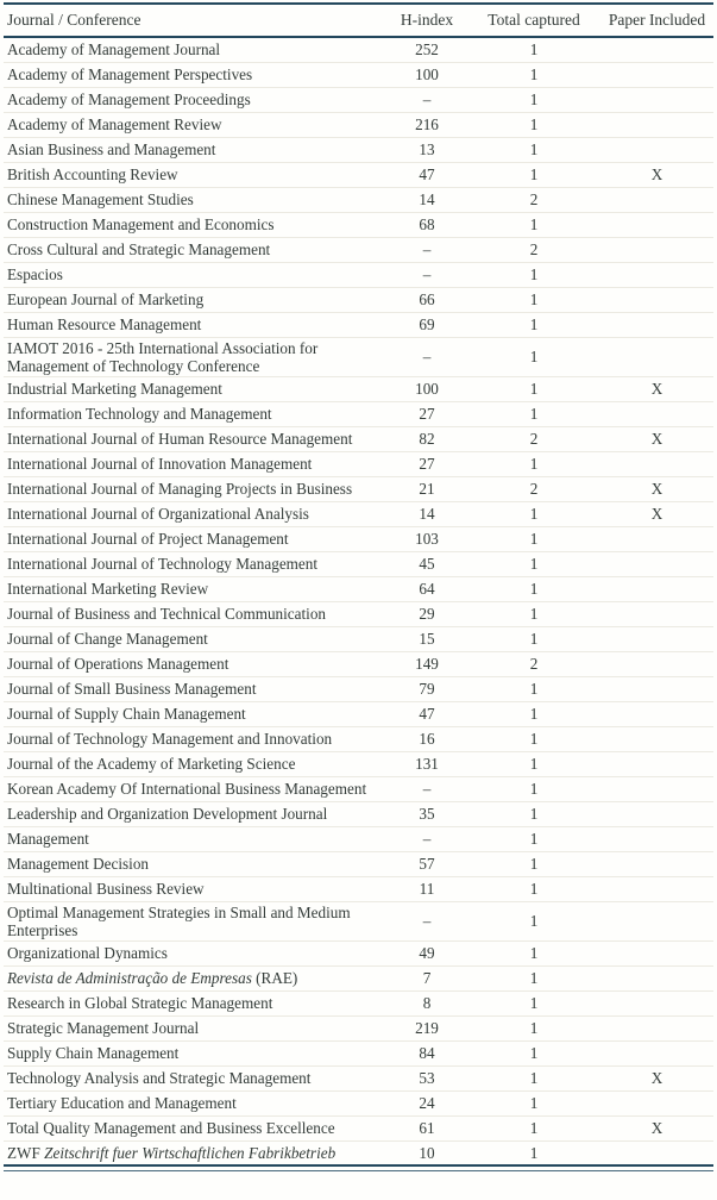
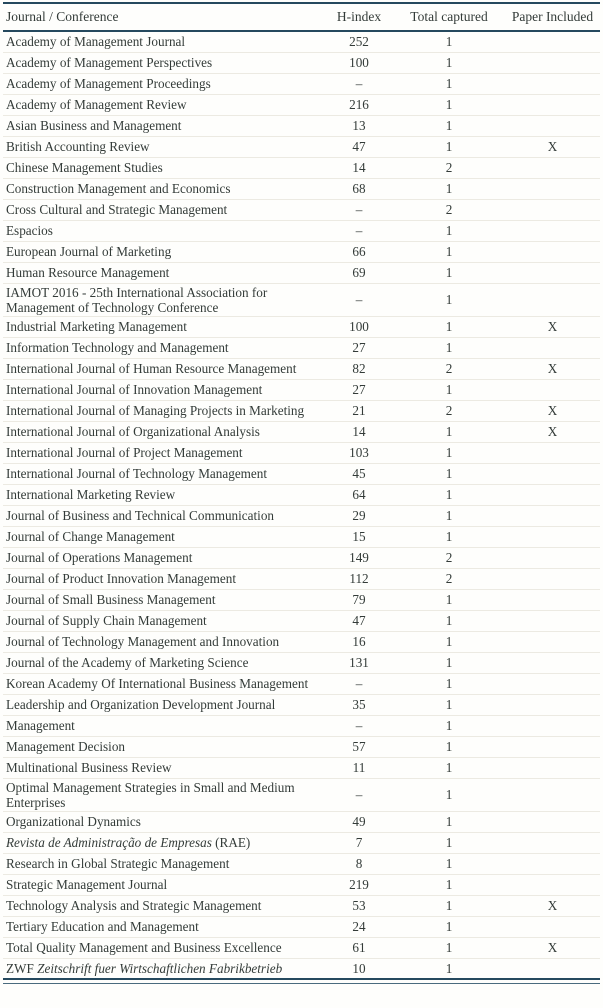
  Journal / Conference	H-index	Total captured	Paper Included
  Academy of Management Journal	252	1
  Academy of Management Perspectives	100	1
  Academy of Management Proceedings	–	1
  Academy of Management Review	216	1
  Asian Business and Management	13	1
  British Accounting Review	47	1	X
  Chinese Management Studies	14	2
  Construction Management and Economics	68	1
  Cross Cultural and Strategic Management	–	2
  Espacios	–	1
  European Journal of Marketing	66	1
  Human Resource Management	69	1
  IAMOT 2016 - 25th International Association for Management of Technology Conference	–	1
  Industrial Marketing Management	100	1	X
  Information Technology and Management	27	1
  International Journal of Human Resource Management	82	2	X
  International Journal of Innovation Management	27	1
- International Journal of Managing Projects in Business	21	2	X
+ International Journal of Managing Projects in Marketing	21	2	X
  International Journal of Organizational Analysis	14	1	X
  International Journal of Project Management	103	1
  International Journal of Technology Management	45	1
  International Marketing Review	64	1
  Journal of Business and Technical Communication	29	1
  Journal of Change Management	15	1
  Journal of Operations Management	149	2
+ Journal of Product Innovation Management	112	2
  Journal of Small Business Management	79	1
  Journal of Supply Chain Management	47	1
  Journal of Technology Management and Innovation	16	1
  Journal of the Academy of Marketing Science	131	1
  Korean Academy Of International Business Management	–	1
  Leadership and Organization Development Journal	35	1
  Management	–	1
  Management Decision	57	1
  Multinational Business Review	11	1
  Optimal Management Strategies in Small and Medium Enterprises	–	1
  Organizational Dynamics	49	1
  Revista de Administração de Empresas (RAE)	7	1
  Research in Global Strategic Management	8	1
  Strategic Management Journal	219	1
- Supply Chain Management	84	1
  Technology Analysis and Strategic Management	53	1	X
  Tertiary Education and Management	24	1
  Total Quality Management and Business Excellence	61	1	X
  ZWF Zeitschrift fuer Wirtschaftlichen Fabrikbetrieb	10	1
